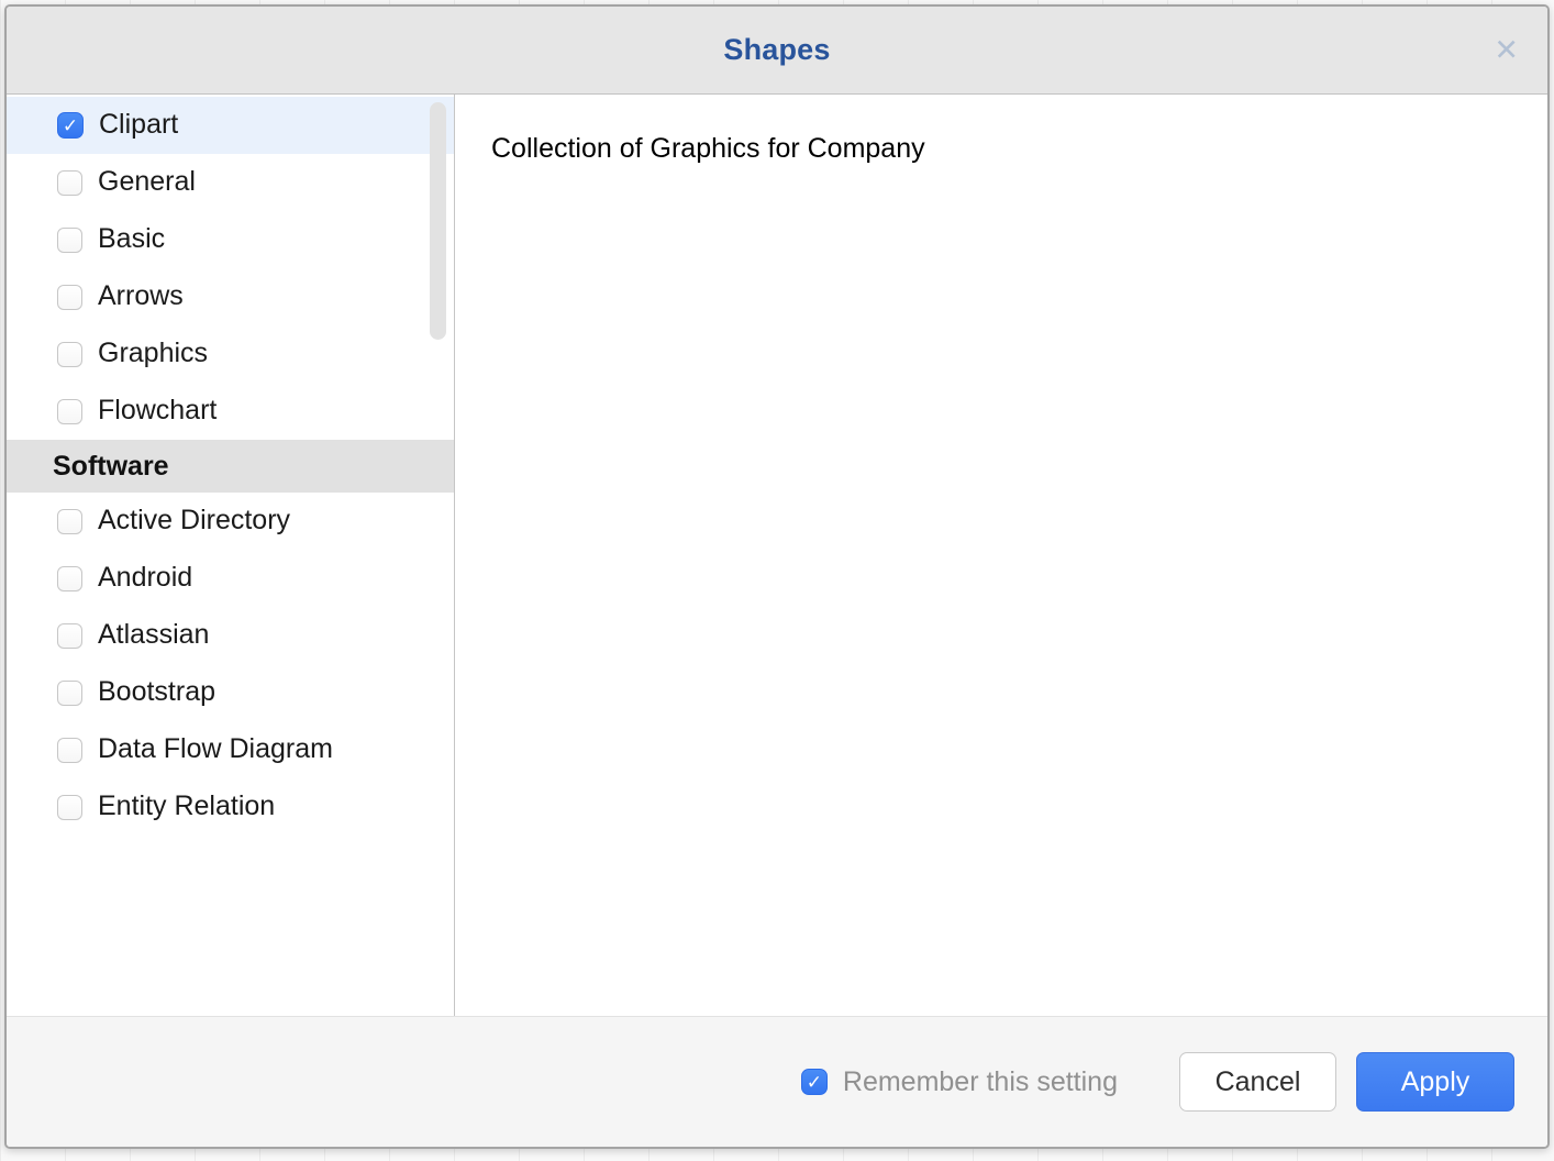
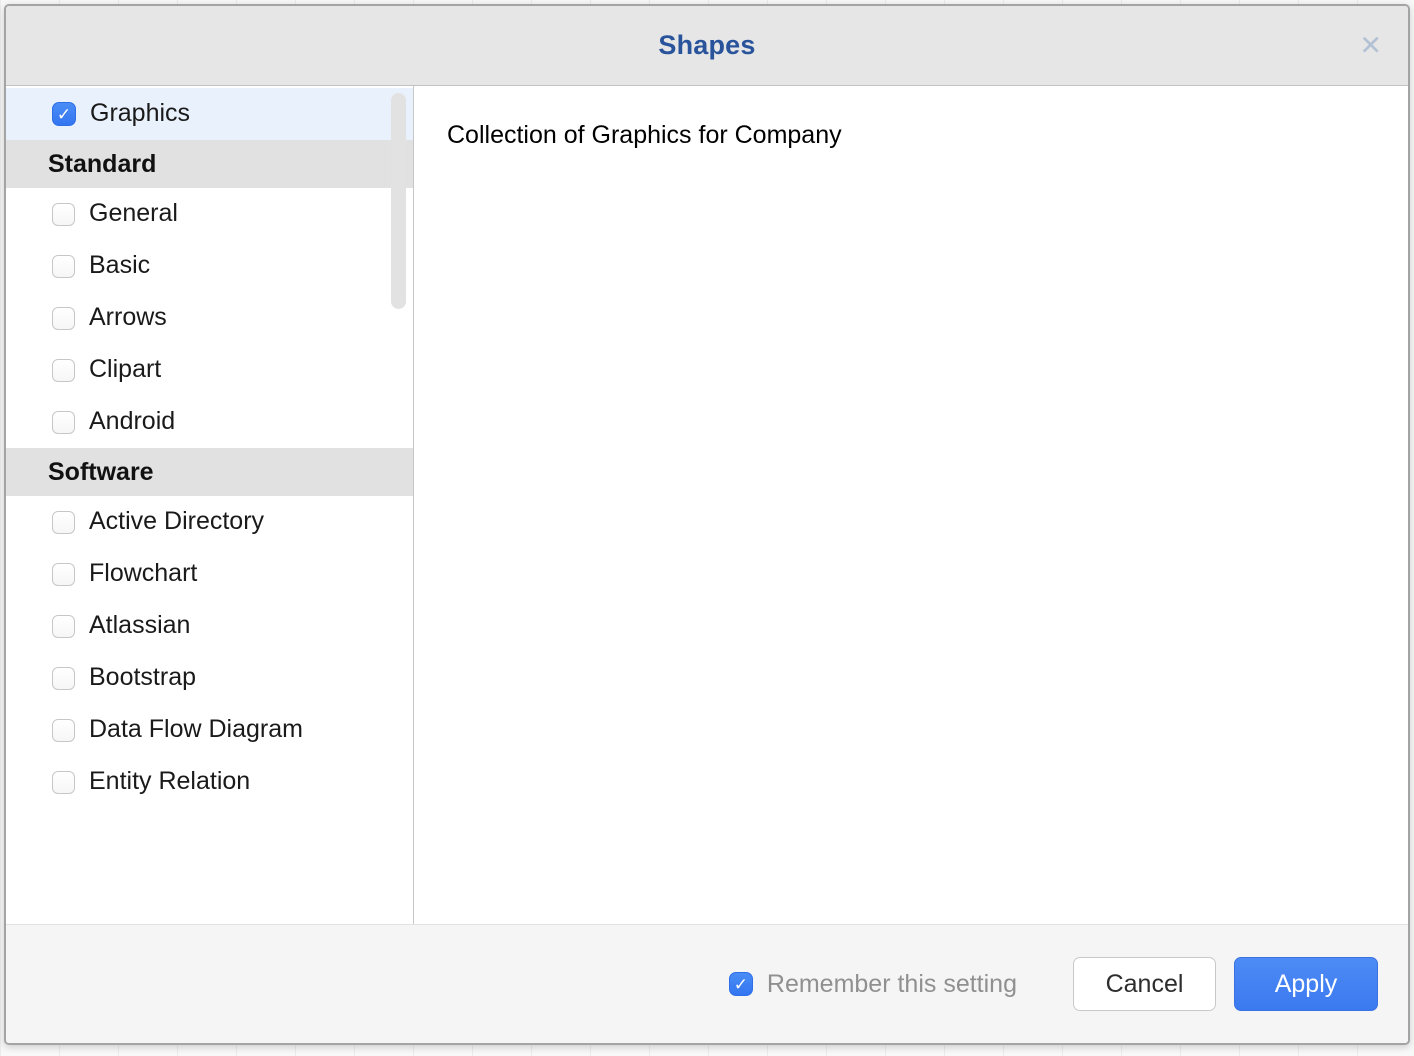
  Shapes
  ✕
  ✓
- Clipart
+ Graphics
+ Standard
  General
  Basic
  Arrows
- Graphics
+ Clipart
- Flowchart
+ Android
  Software
  Active Directory
- Android
+ Flowchart
  Atlassian
  Bootstrap
  Data Flow Diagram
  Entity Relation
  Collection of Graphics for Company
  ✓
  Remember this setting
  Cancel
  Apply
